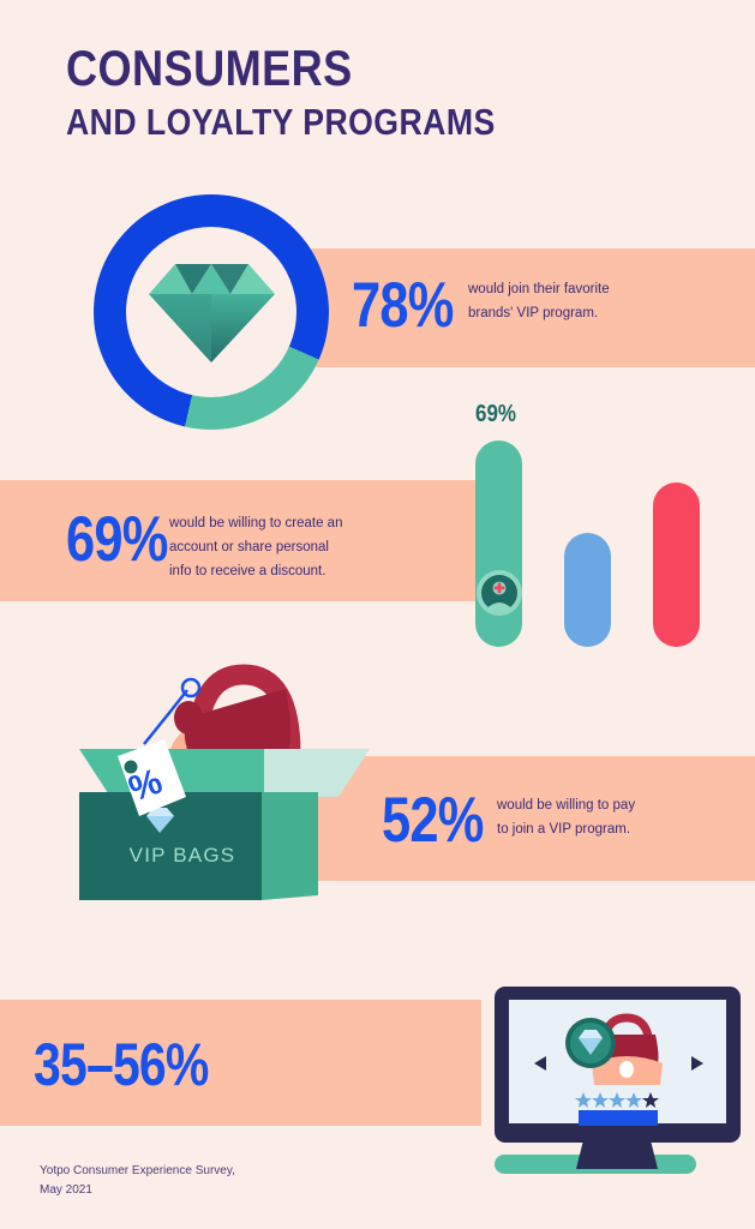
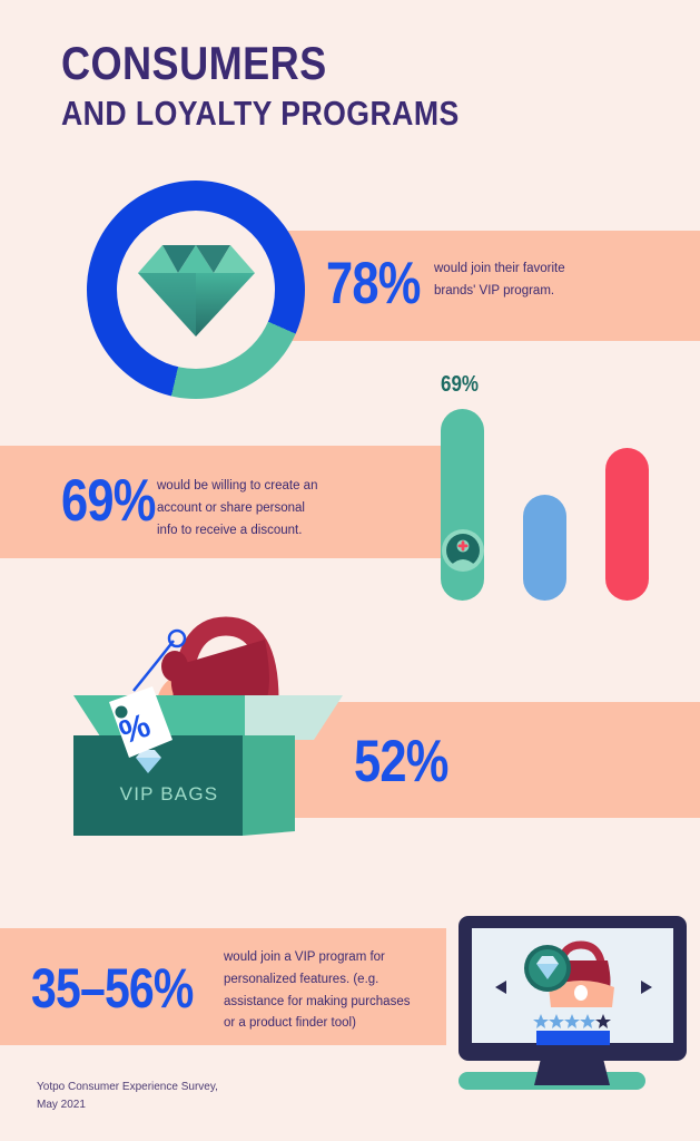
  CONSUMERS
  AND LOYALTY PROGRAMS
  78%
  would join their favorite
  brands' VIP program.
  69%
  would be willing to create an
  account or share personal
  info to receive a discount.
  69%
  VIP BAGS
  52%
- would be willing to pay
- to join a VIP program.
  35–56%
+ would join a VIP program for
+ personalized features. (e.g.
+ assistance for making purchases
+ or a product finder tool)
  Yotpo Consumer Experience Survey,
  May 2021
